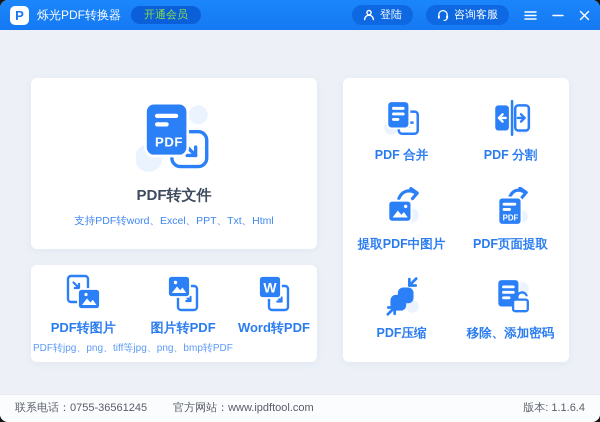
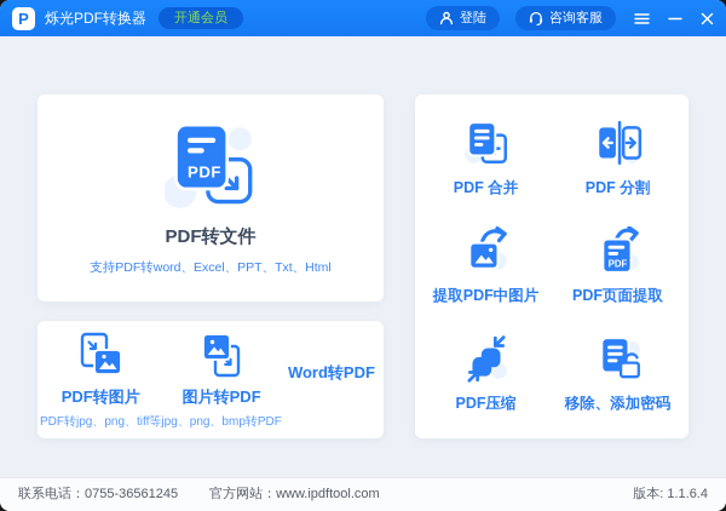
  P
  烁光PDF转换器
  开通会员
  登陆
  咨询客服
  PDF
  PDF转文件
  支持PDF转word、Excel、PPT、Txt、Html
  PDF转图片
  PDF转jpg、png、tiff等
  图片转PDF
  jpg、png、bmp转PDF
- W
  Word转PDF
  PDF 合并
  PDF 分割
  提取PDF中图片
  PDF
  PDF页面提取
  PDF压缩
  移除、添加密码
  联系电话：0755-36561245
  官方网站：www.ipdftool.com
  版本: 1.1.6.4
